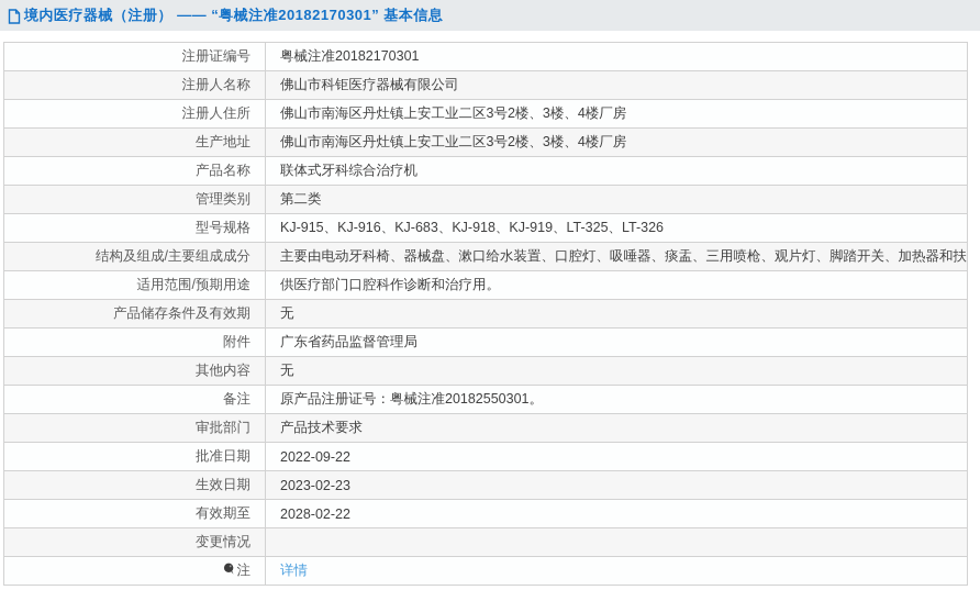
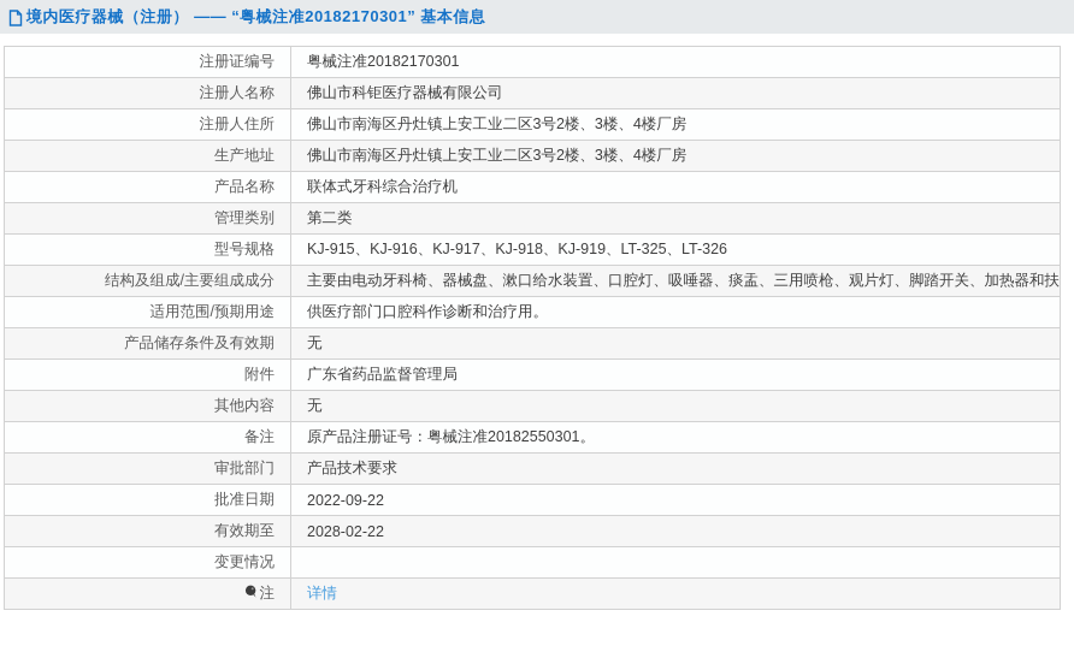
  境内医疗器械（注册） —— “粤械注准20182170301” 基本信息
  注册证编号	粤械注准20182170301
  注册人名称	佛山市科钜医疗器械有限公司
  注册人住所	佛山市南海区丹灶镇上安工业二区3号2楼、3楼、4楼厂房
  生产地址	佛山市南海区丹灶镇上安工业二区3号2楼、3楼、4楼厂房
  产品名称	联体式牙科综合治疗机
  管理类别	第二类
- 型号规格	KJ-915、KJ-916、KJ-683、KJ-918、KJ-919、LT-325、LT-326
+ 型号规格	KJ-915、KJ-916、KJ-917、KJ-918、KJ-919、LT-325、LT-326
  结构及组成/主要组成成分	主要由电动牙科椅、器械盘、漱口给水装置、口腔灯、吸唾器、痰盂、三用喷枪、观片灯、脚踏开关、加热器和扶
  适用范围/预期用途	供医疗部门口腔科作诊断和治疗用。
  产品储存条件及有效期	无
  附件	广东省药品监督管理局
  其他内容	无
  备注	原产品注册证号：粤械注准20182550301。
  审批部门	产品技术要求
  批准日期	2022-09-22
- 生效日期	2023-02-23
  有效期至	2028-02-22
  变更情况
  注	详情
